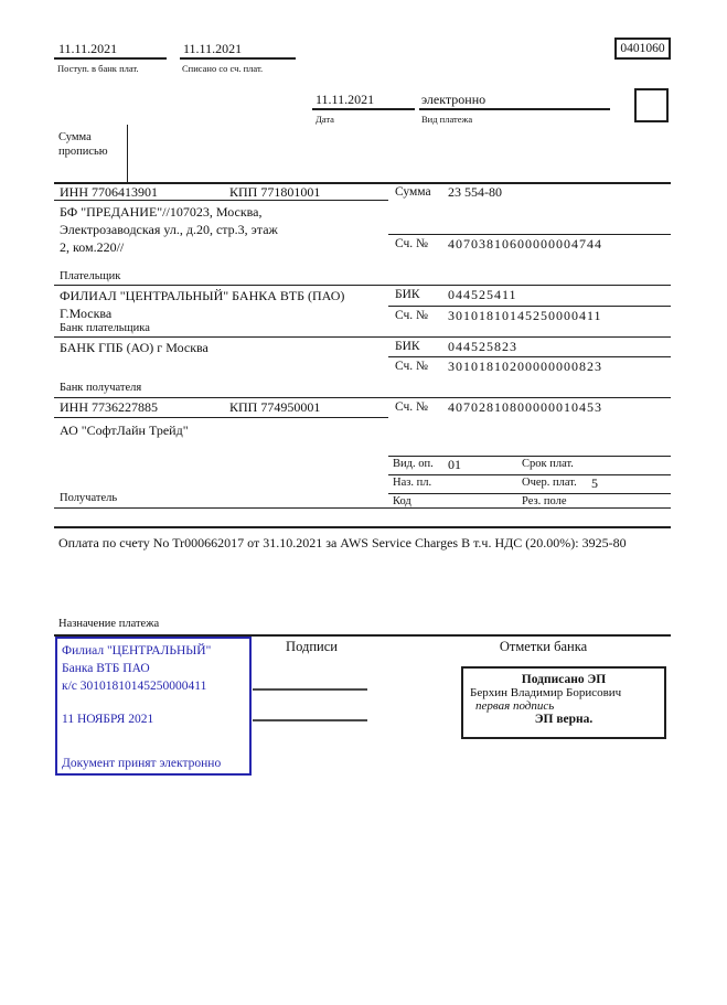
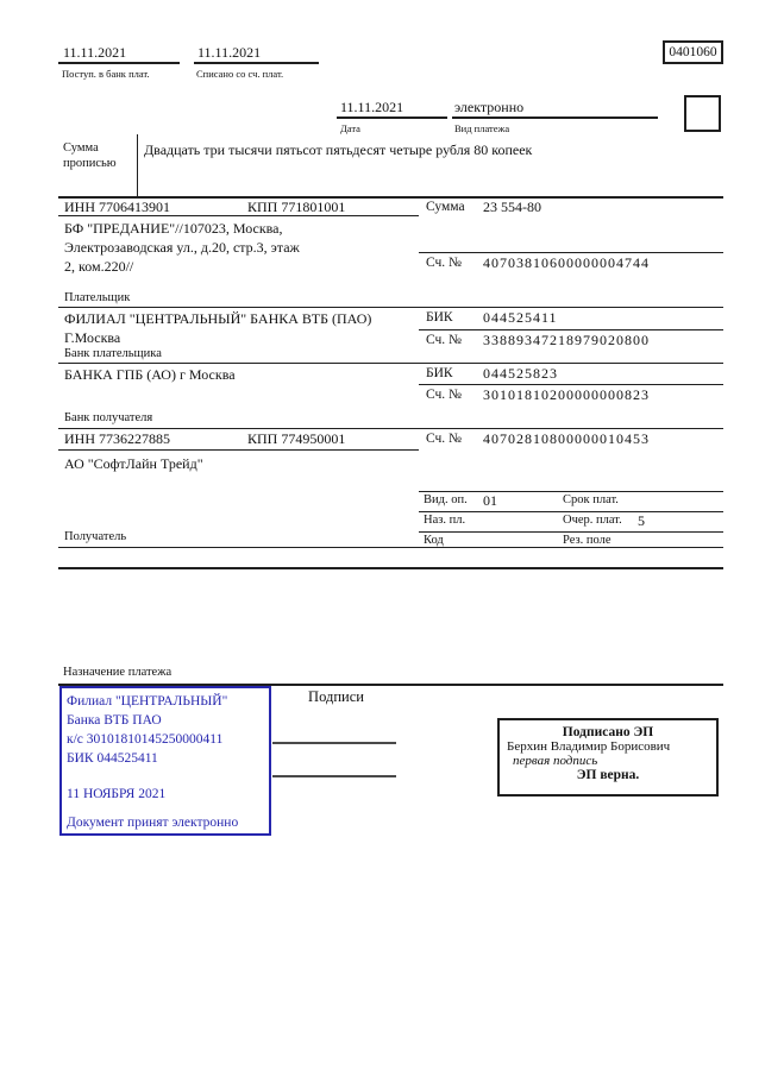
  11.11.2021
  Поступ. в банк плат.
  11.11.2021
  Списано со сч. плат.
  0401060
  11.11.2021
  Дата
  электронно
  Вид платежа
  Сумма
  прописью
+ Двадцать три тысячи пятьсот пятьдесят четыре рубля 80 копеек
  ИНН 7706413901
  КПП 771801001
  Сумма
  23 554-80
  БФ "ПРЕДАНИЕ"//107023, Москва,
  Электрозаводская ул., д.20, стр.3, этаж
  2, ком.220//
  Сч. №
  40703810600000004744
  Плательщик
  ФИЛИАЛ "ЦЕНТРАЛЬНЫЙ" БАНКА ВТБ (ПАО)
  Г.Москва
  БИК
  044525411
  Сч. №
- 30101810145250000411
+ 33889347218979020800
  Банк плательщика
- БАНК ГПБ (АО) г Москва
+ БАНКА ГПБ (АО) г Москва
  БИК
  044525823
  Сч. №
  30101810200000000823
  Банк получателя
  ИНН 7736227885
  КПП 774950001
  Сч. №
  40702810800000010453
  АО "СофтЛайн Трейд"
  Получатель
  Вид. оп.
  01
  Срок плат.
  Наз. пл.
  Очер. плат.
  5
  Код
  Рез. поле
- Оплата по счету No Tr000662017 от 31.10.2021 за AWS Service Charges В т.ч. НДС (20.00%): 3925-80
  Назначение платежа
  Филиал "ЦЕНТРАЛЬНЫЙ" Банка ВТБ ПАО
  к/с 30101810145250000411
+ БИК 044525411
  11 НОЯБРЯ 2021
  Документ принят электронно
  Подписи
- Отметки банка
  Подписано ЭП
  Берхин Владимир Борисович
  первая подпись
  ЭП верна.
